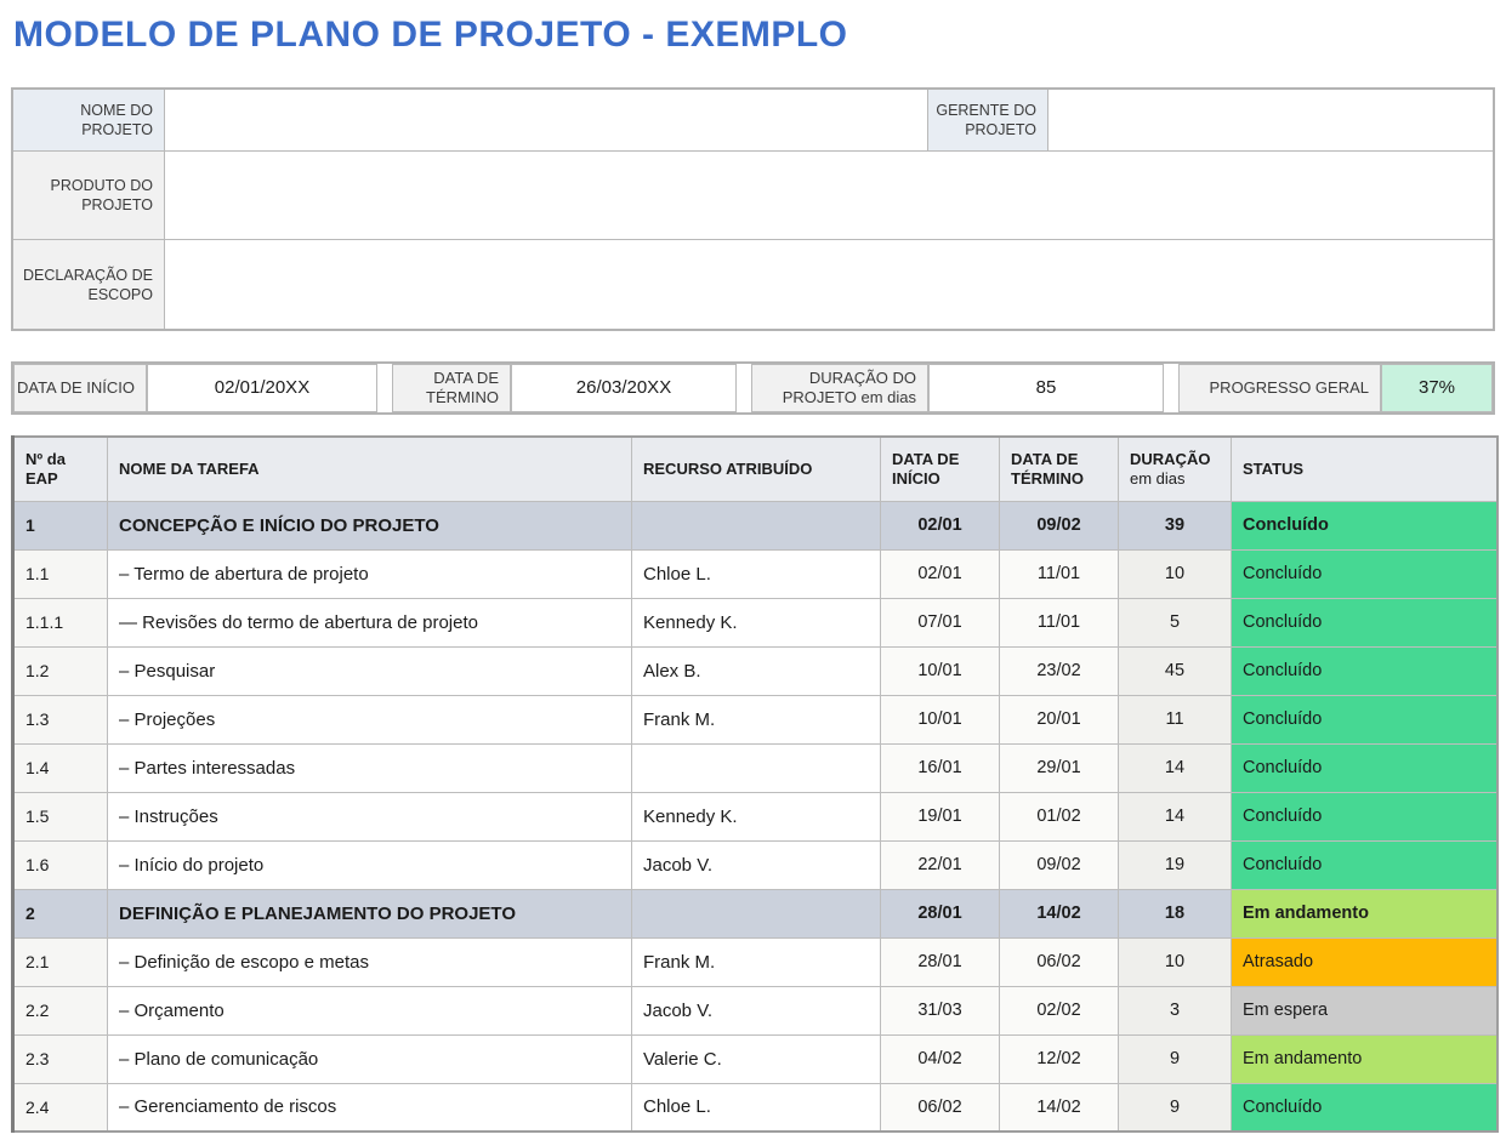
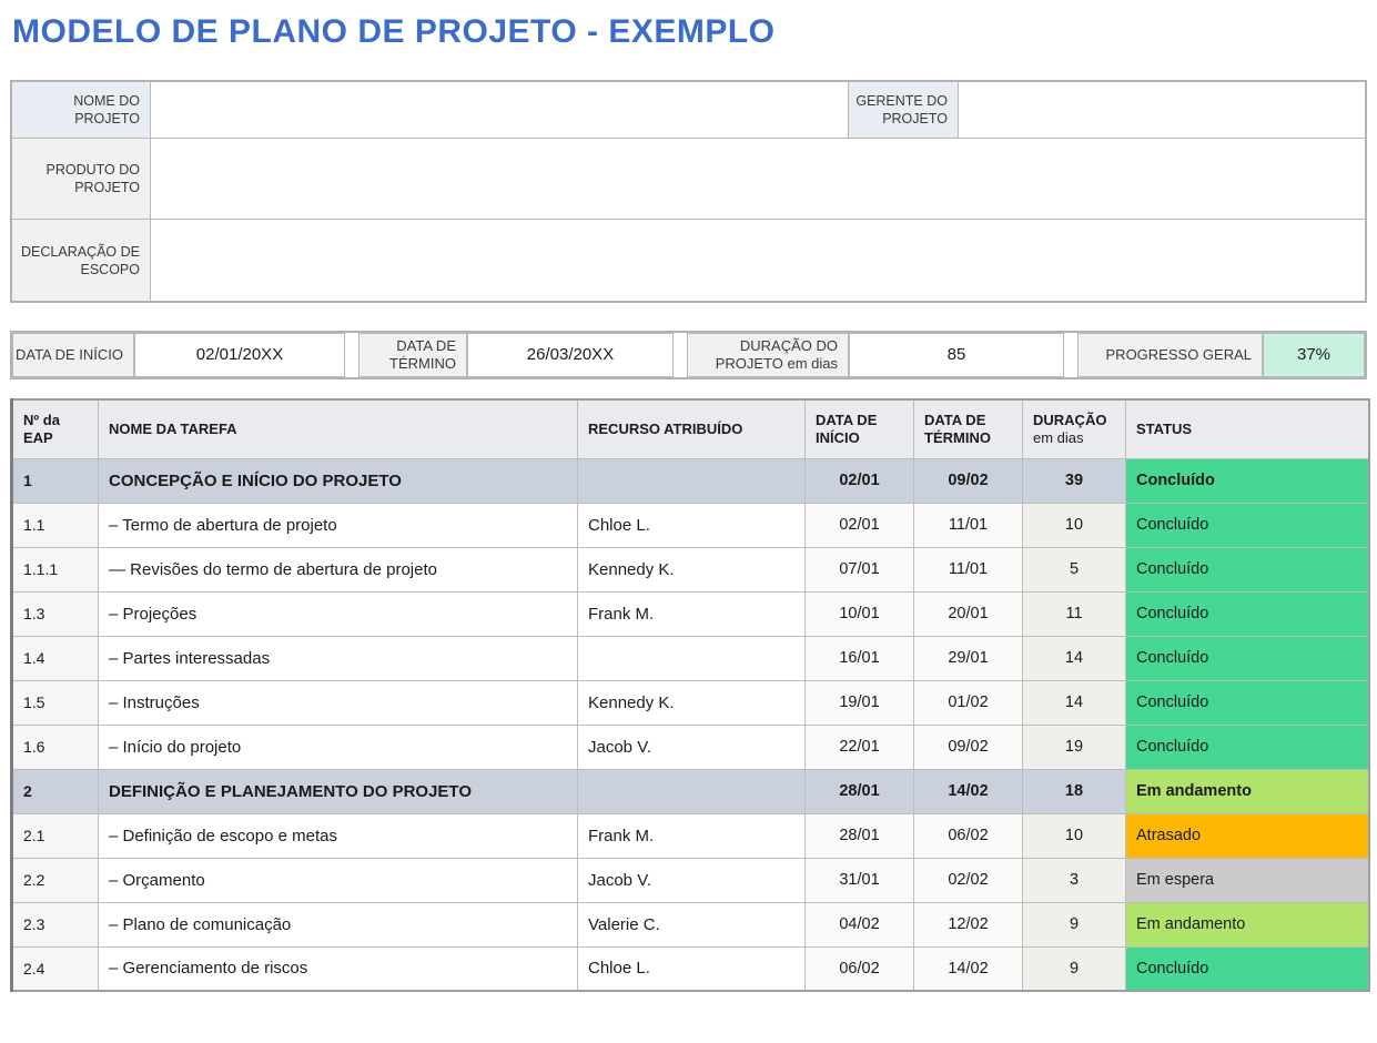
  MODELO DE PLANO DE PROJETO - EXEMPLO
  NOME DO PROJETO
  GERENTE DO PROJETO
  PRODUTO DO PROJETO
  DECLARAÇÃO DE ESCOPO
  DATA DE INÍCIO
  02/01/20XX
  DATA DE TÉRMINO
  26/03/20XX
  DURAÇÃO DO PROJETO em dias
  85
  PROGRESSO GERAL
  37%
  Nº da EAP	NOME DA TAREFA	RECURSO ATRIBUÍDO	DATA DE INÍCIO	DATA DE TÉRMINO	DURAÇÃO em dias	STATUS
  1	CONCEPÇÃO E INÍCIO DO PROJETO		02/01	09/02	39	Concluído
  1.1	– Termo de abertura de projeto	Chloe L.	02/01	11/01	10	Concluído
  1.1.1	— Revisões do termo de abertura de projeto	Kennedy K.	07/01	11/01	5	Concluído
- 1.2	– Pesquisar	Alex B.	10/01	23/02	45	Concluído
  1.3	– Projeções	Frank M.	10/01	20/01	11	Concluído
  1.4	– Partes interessadas		16/01	29/01	14	Concluído
  1.5	– Instruções	Kennedy K.	19/01	01/02	14	Concluído
  1.6	– Início do projeto	Jacob V.	22/01	09/02	19	Concluído
  2	DEFINIÇÃO E PLANEJAMENTO DO PROJETO		28/01	14/02	18	Em andamento
  2.1	– Definição de escopo e metas	Frank M.	28/01	06/02	10	Atrasado
- 2.2	– Orçamento	Jacob V.	31/03	02/02	3	Em espera
+ 2.2	– Orçamento	Jacob V.	31/01	02/02	3	Em espera
  2.3	– Plano de comunicação	Valerie C.	04/02	12/02	9	Em andamento
  2.4	– Gerenciamento de riscos	Chloe L.	06/02	14/02	9	Concluído
